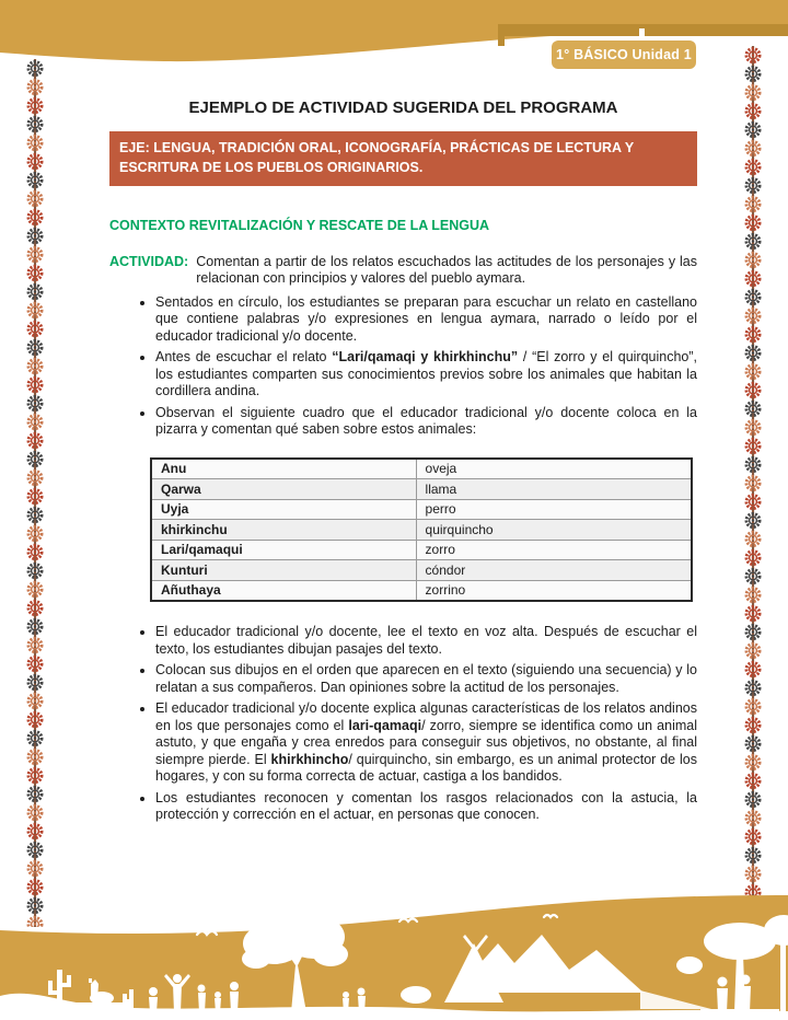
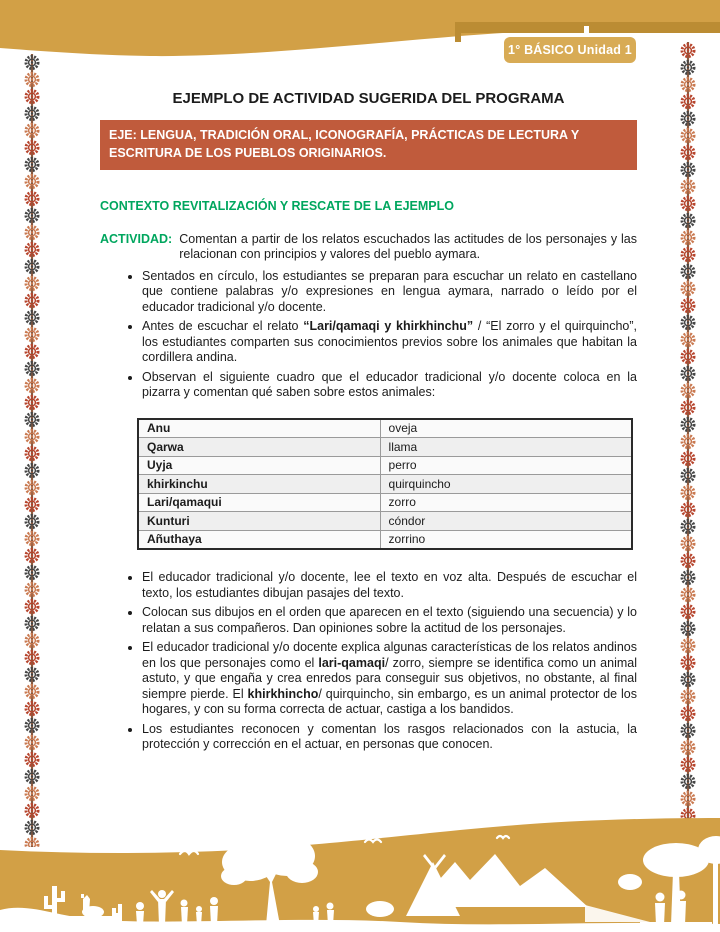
  1° BÁSICO Unidad 1
  EJEMPLO DE ACTIVIDAD SUGERIDA DEL PROGRAMA
  EJE: LENGUA, TRADICIÓN ORAL, ICONOGRAFÍA, PRÁCTICAS DE LECTURA Y ESCRITURA DE LOS PUEBLOS ORIGINARIOS.
- CONTEXTO REVITALIZACIÓN Y RESCATE DE LA LENGUA
+ CONTEXTO REVITALIZACIÓN Y RESCATE DE LA EJEMPLO
  ACTIVIDAD:
  Comentan a partir de los relatos escuchados las actitudes de los personajes y las relacionan con principios y valores del pueblo aymara.
  Sentados en círculo, los estudiantes se preparan para escuchar un relato en castellano que contiene palabras y/o expresiones en lengua aymara, narrado o leído por el educador tradicional y/o docente.
  Antes de escuchar el relato “Lari/qamaqi y khirkhinchu” / “El zorro y el quirquincho”, los estudiantes comparten sus conocimientos previos sobre los animales que habitan la cordillera andina.
  Observan el siguiente cuadro que el educador tradicional y/o docente coloca en la pizarra y comentan qué saben sobre estos animales:
  Anu	oveja
  Qarwa	llama
  Uyja	perro
  khirkinchu	quirquincho
  Lari/qamaqui	zorro
  Kunturi	cóndor
  Añuthaya	zorrino
  El educador tradicional y/o docente, lee el texto en voz alta. Después de escuchar el texto, los estudiantes dibujan pasajes del texto.
  Colocan sus dibujos en el orden que aparecen en el texto (siguiendo una secuencia) y lo relatan a sus compañeros. Dan opiniones sobre la actitud de los personajes.
  El educador tradicional y/o docente explica algunas características de los relatos andinos en los que personajes como el lari-qamaqi/ zorro, siempre se identifica como un animal astuto, y que engaña y crea enredos para conseguir sus objetivos, no obstante, al final siempre pierde. El khirkhincho/ quirquincho, sin embargo, es un animal protector de los hogares, y con su forma correcta de actuar, castiga a los bandidos.
  Los estudiantes reconocen y comentan los rasgos relacionados con la astucia, la protección y corrección en el actuar, en personas que conocen.
